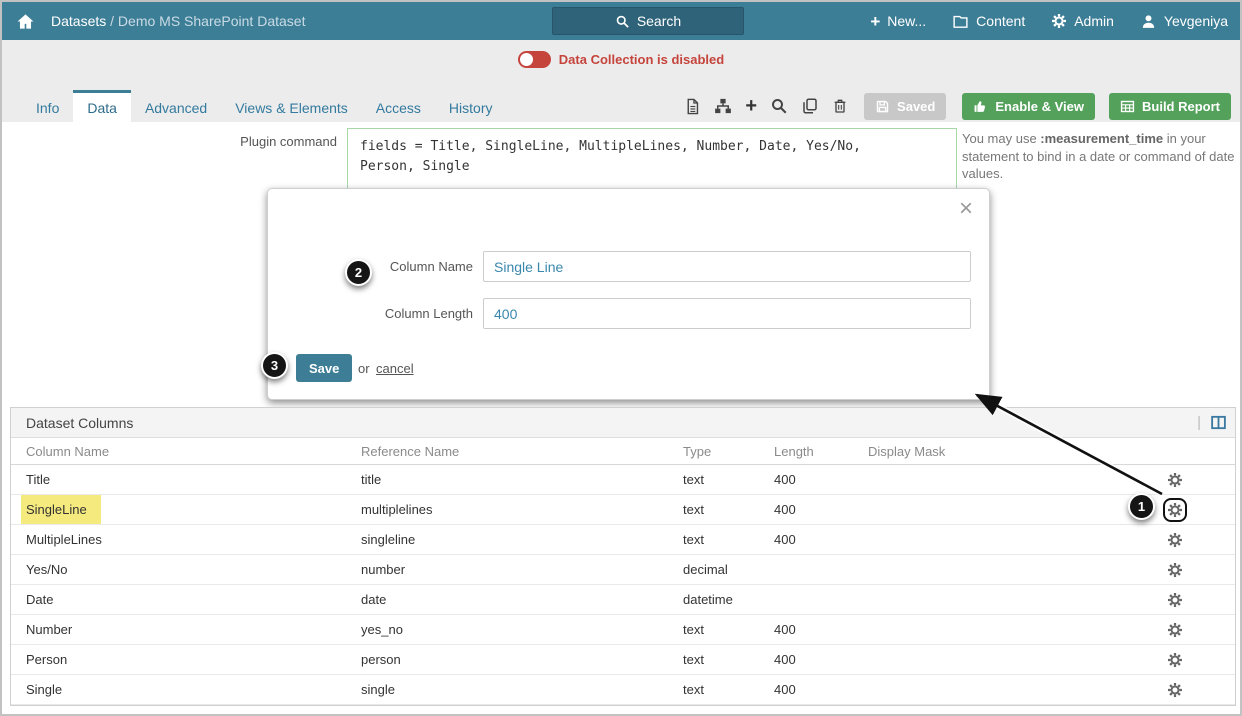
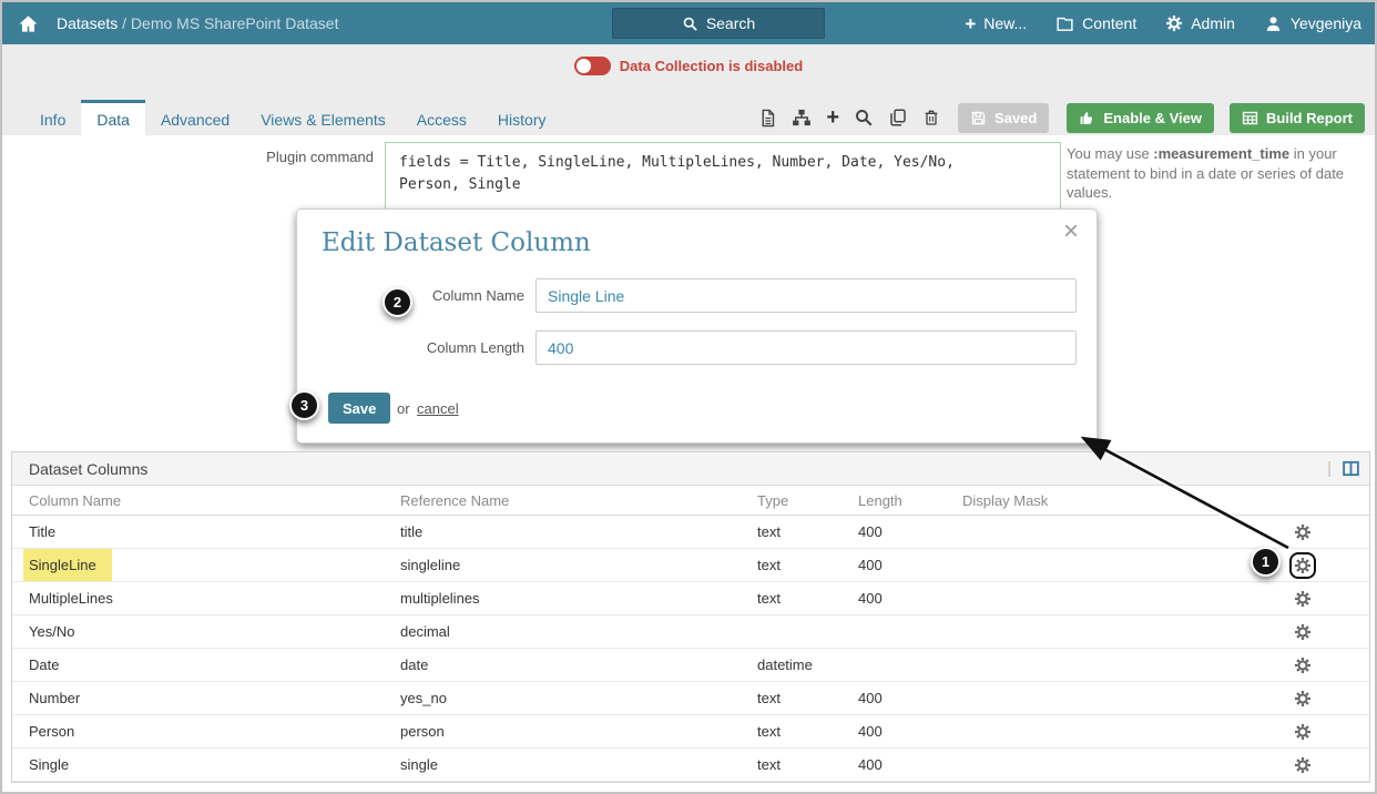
  Datasets / Demo MS SharePoint Dataset
  Search
  +
  New...
  Content
  Admin
  Yevgeniya
  Data Collection is disabled
  Info
  Data
  Advanced
  Views & Elements
  Access
  History
  +
  Saved
  Enable & View
  Build Report
  Plugin command
  fields = Title, SingleLine, MultipleLines, Number, Date, Yes/No,
  Person, Single
- You may use :measurement_time in your statement to bind in a date or command of date values.
+ You may use :measurement_time in your statement to bind in a date or series of date values.
+ Edit Dataset Column
  ×
  Column Name
  Single Line
  Column Length
  400
  Save
  or
  cancel
  2
  3
  1
  Dataset Columns
  |
  Column Name
  Reference Name
  Type
  Length
  Display Mask
  Title
  title
  text
  400
  SingleLine
- multiplelines
+ singleline
  text
  400
  MultipleLines
- singleline
+ multiplelines
  text
  400
  Yes/No
- number
  decimal
  Date
  date
  datetime
  Number
  yes_no
  text
  400
  Person
  person
  text
  400
  Single
  single
  text
  400
